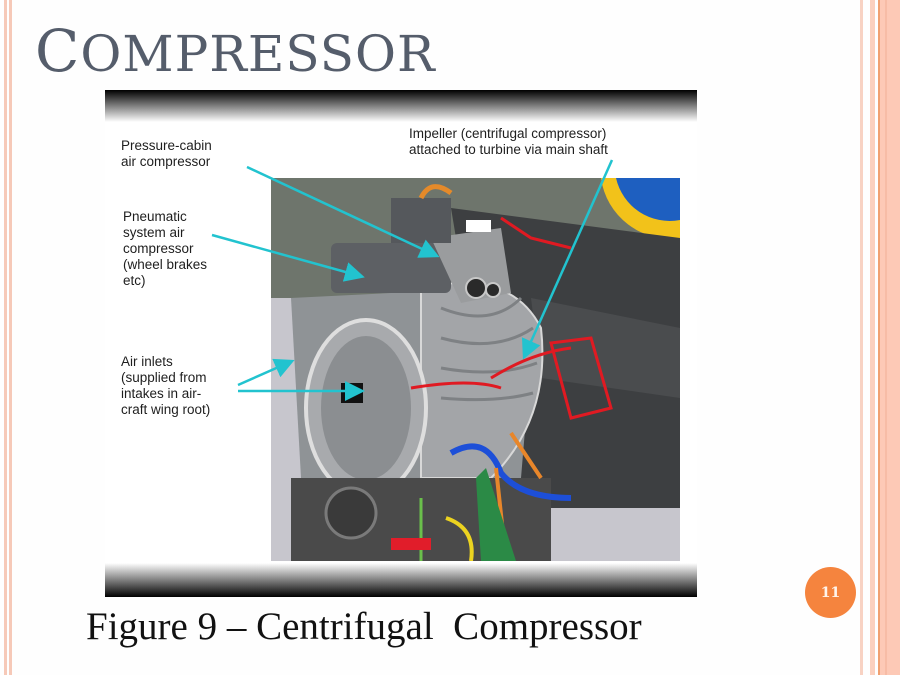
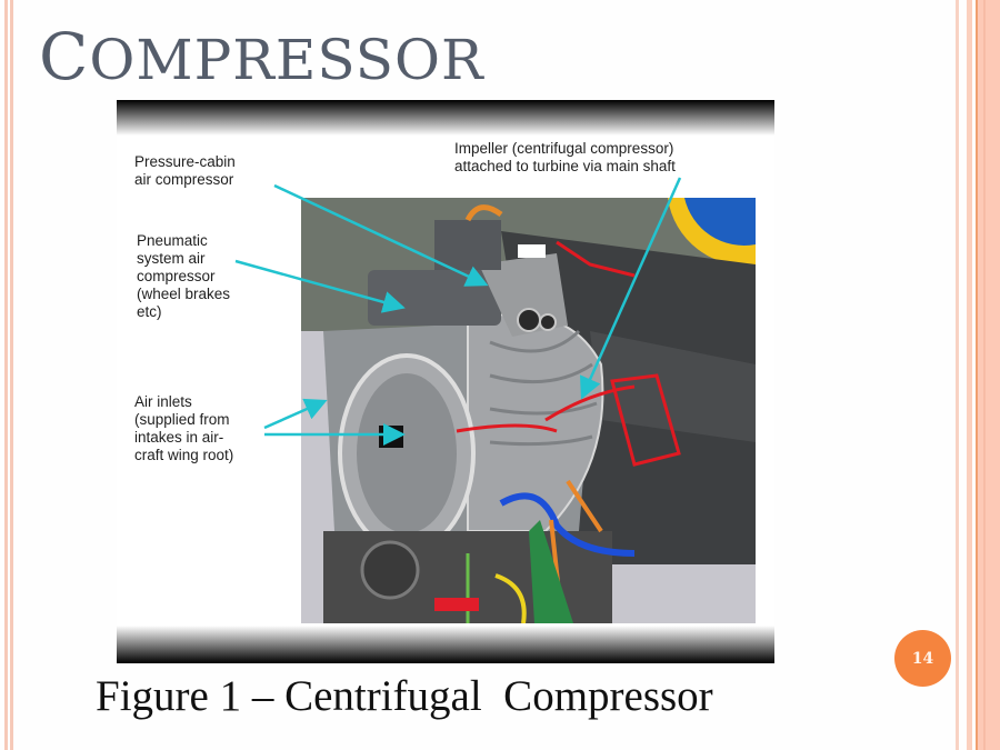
  COMPRESSOR
  Pressure-cabin
  air compressor
  Pneumatic
  system air
  compressor
  (wheel brakes
  etc)
  Air inlets
  (supplied from
  intakes in air-
  craft wing root)
  Impeller (centrifugal compressor)
  attached to turbine via main shaft
- 11
+ 14
- Figure 9 – Centrifugal Compressor
+ Figure 1 – Centrifugal Compressor
